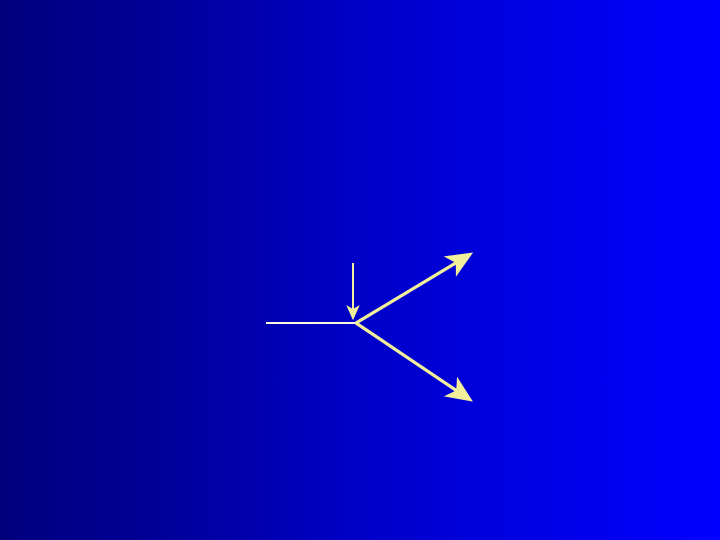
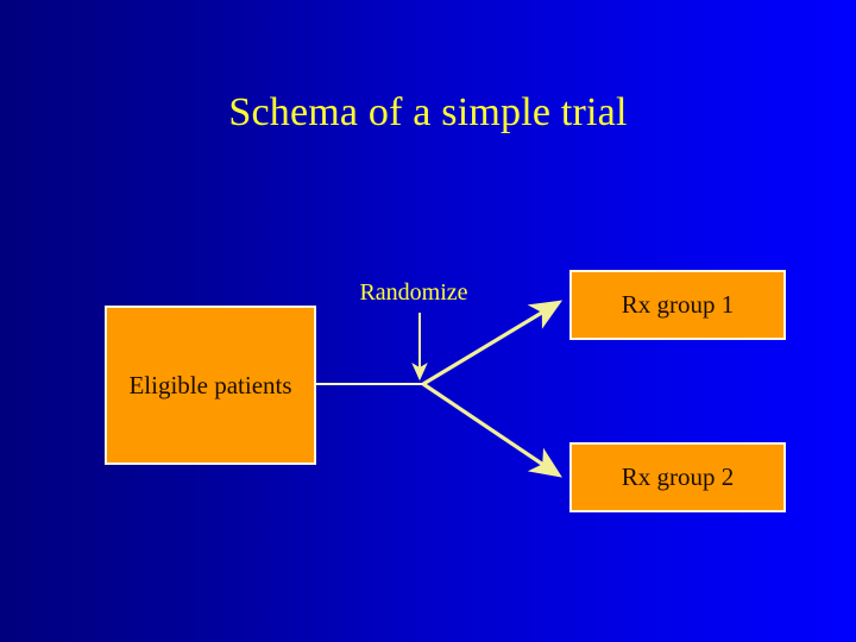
+ Schema of a simple trial
+ Randomize
+ Eligible patients
+ Rx group 1
+ Rx group 2
